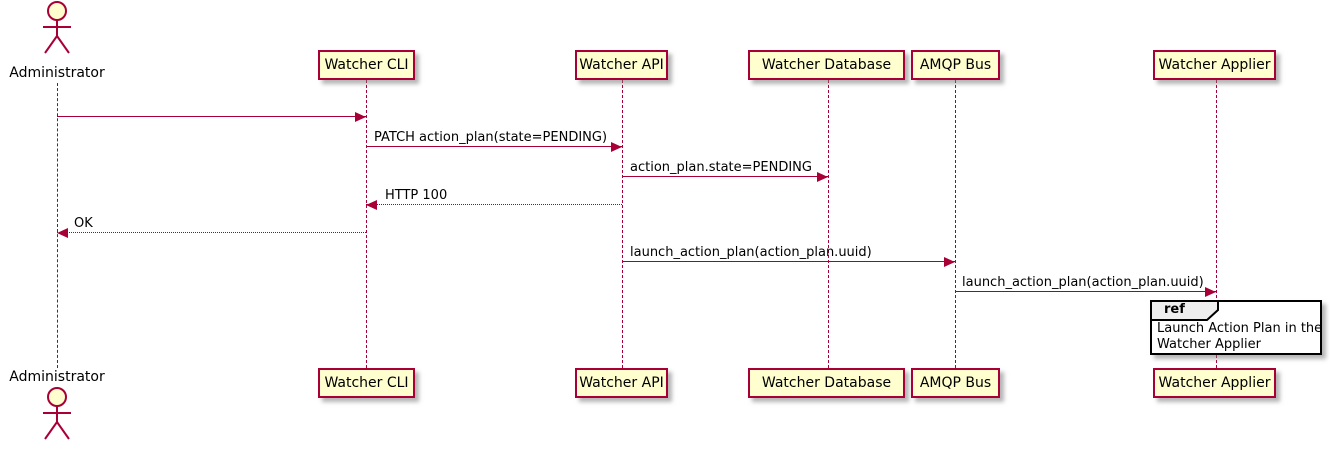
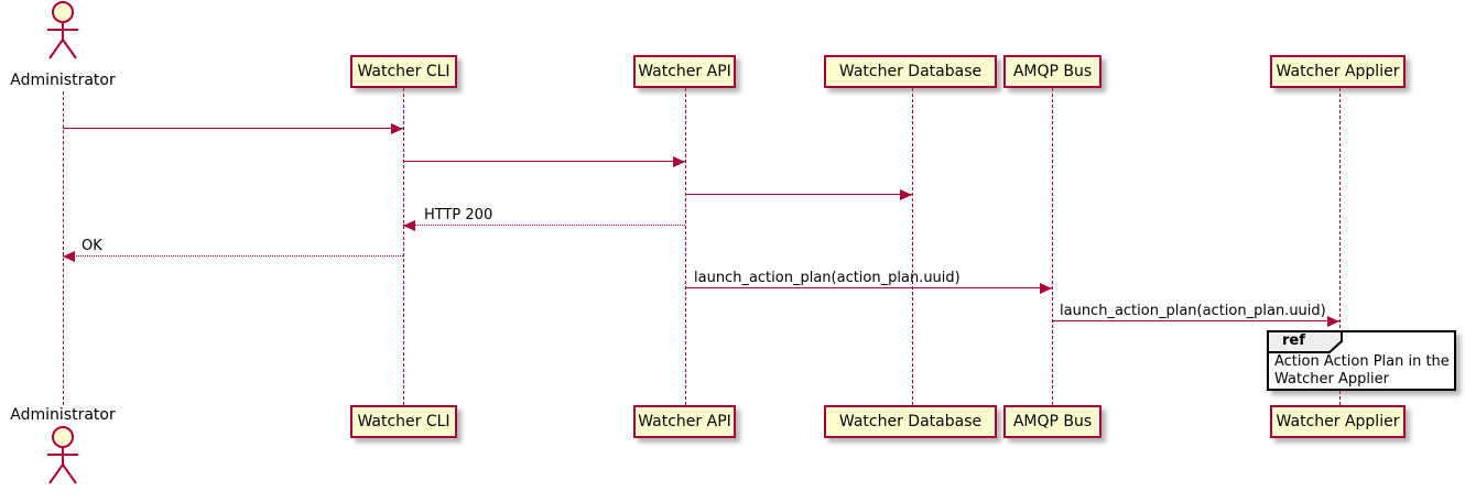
- PATCH action_plan(state=PENDING)
- action_plan.state=PENDING
- HTTP 100
+ HTTP 200
  OK
  launch_action_plan(action_plan.uuid)
  launch_action_plan(action_plan.uuid)
  Administrator
  Watcher CLI
  Watcher API
  Watcher Database
  AMQP Bus
  Watcher Applier
  ref
- Launch Action Plan in the
+ Action Action Plan in the
  Watcher Applier
  Watcher CLI
  Watcher API
  Watcher Database
  AMQP Bus
  Watcher Applier
  Administrator
